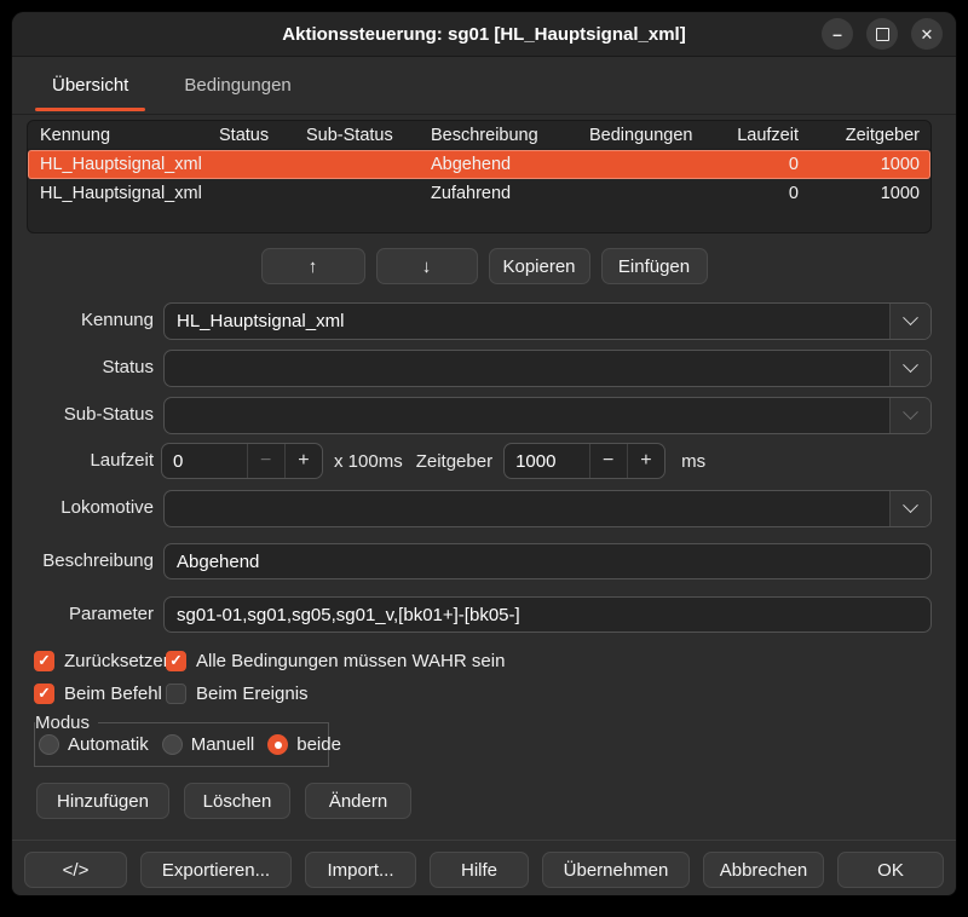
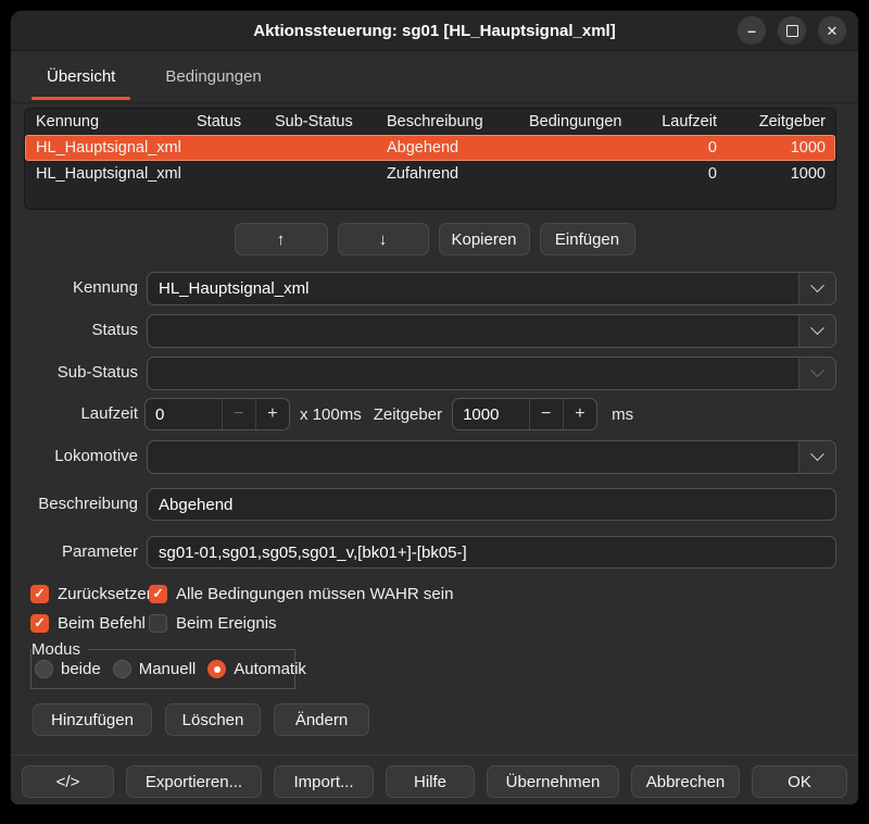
  Aktionssteuerung: sg01 [HL_Hauptsignal_xml]
  –
  ✕
  Übersicht
  Bedingungen
  Kennung
  Status
  Sub-Status
  Beschreibung
  Bedingungen
  Laufzeit
  Zeitgeber
  HL_Hauptsignal_xml
  Abgehend
  0
  1000
  HL_Hauptsignal_xml
  Zufahrend
  0
  1000
  ↑
  ↓
  Kopieren
  Einfügen
  Kennung
  HL_Hauptsignal_xml
  Status
  Sub-Status
  Laufzeit
  0
  −
  +
  x 100ms
  Zeitgeber
  1000
  −
  +
  ms
  Lokomotive
  Beschreibung
  Abgehend
  Parameter
  sg01-01,sg01,sg05,sg01_v,[bk01+]-[bk05-]
  ✓
  Zurücksetze
  ✓
  Alle Bedingungen müssen WAHR sein
  ✓
  Beim Befehl
  Beim Ereignis
  Modus
- Automatik
+ beide
  Manuell
- beide
+ Automatik
  Hinzufügen
  Löschen
  Ändern
  </>
  Exportieren...
  Import...
  Hilfe
  Übernehmen
  Abbrechen
  OK
